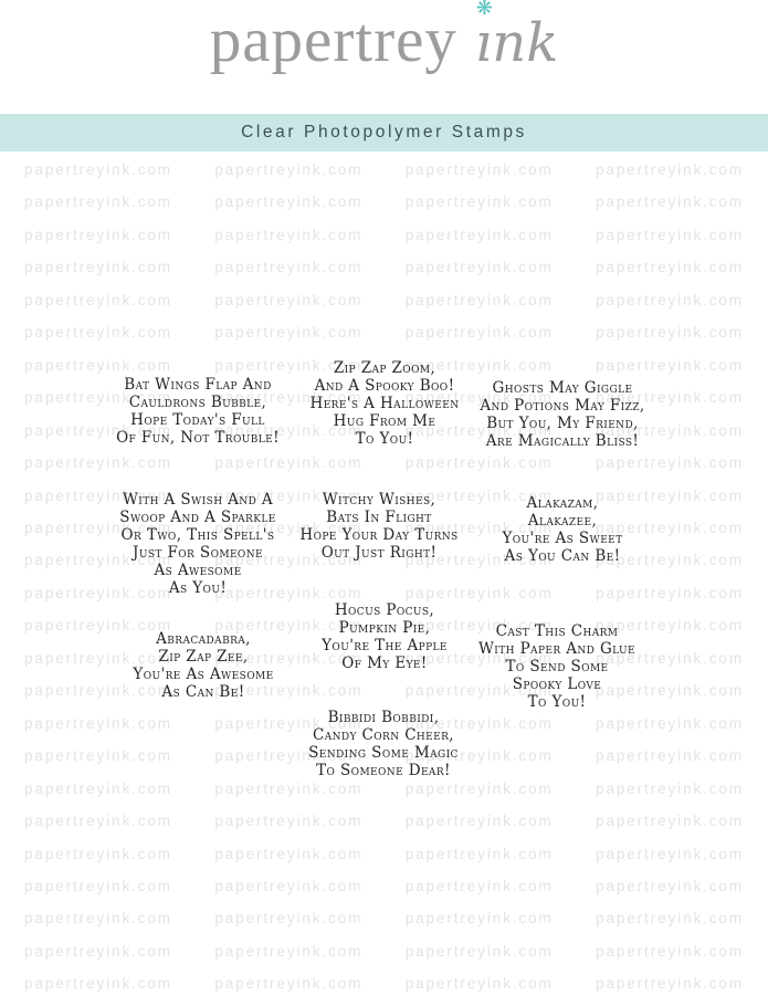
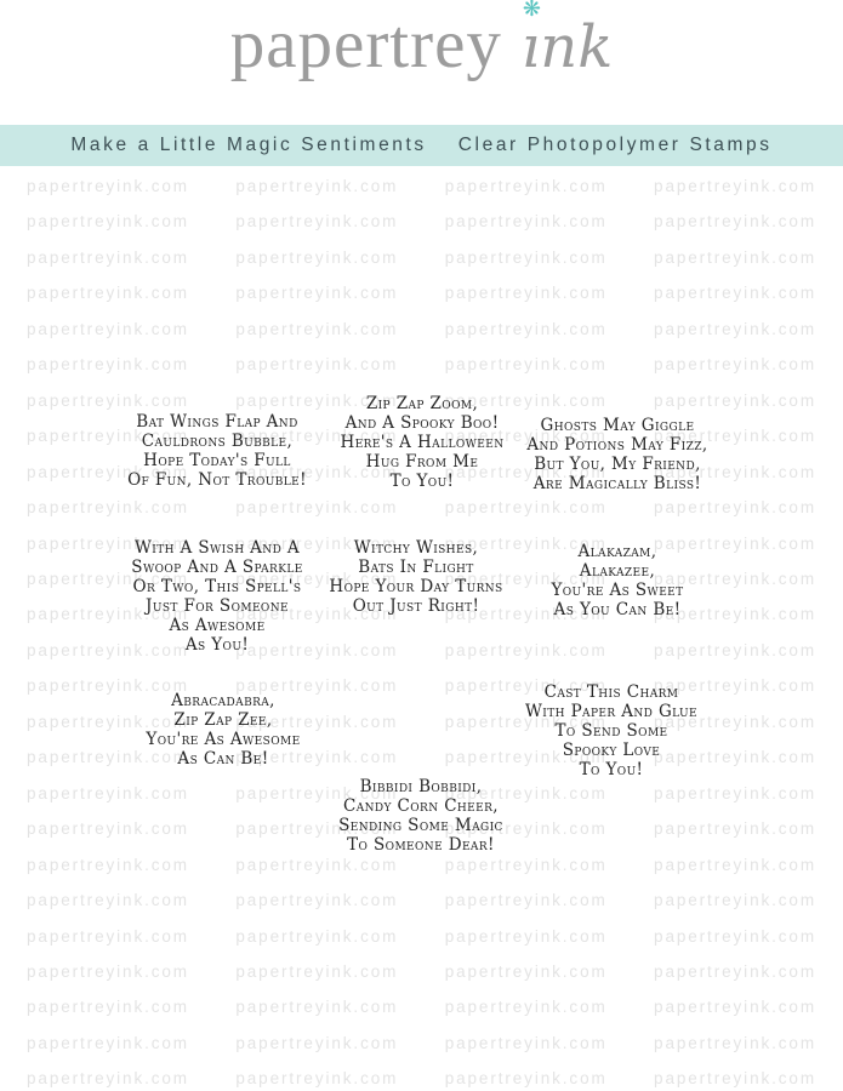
  papertrey
  ❋
  ınk
+ Make a Little Magic Sentiments
  Clear Photopolymer Stamps
  papertreyink.com
  papertreyink.com
  papertreyink.com
  papertreyink.com
  papertreyink.com
  papertreyink.com
  papertreyink.com
  papertreyink.com
  papertreyink.com
  papertreyink.com
  papertreyink.com
  papertreyink.com
  papertreyink.com
  papertreyink.com
  papertreyink.com
  papertreyink.com
  papertreyink.com
  papertreyink.com
  papertreyink.com
  papertreyink.com
  papertreyink.com
  papertreyink.com
  papertreyink.com
  papertreyink.com
  papertreyink.com
  papertreyink.com
  papertreyink.com
  papertreyink.com
  papertreyink.com
  papertreyink.com
  papertreyink.com
  papertreyink.com
  papertreyink.com
  papertreyink.com
  papertreyink.com
  papertreyink.com
  papertreyink.com
  papertreyink.com
  papertreyink.com
  papertreyink.com
  papertreyink.com
  papertreyink.com
  papertreyink.com
  papertreyink.com
  papertreyink.com
  papertreyink.com
  papertreyink.com
  papertreyink.com
  papertreyink.com
  papertreyink.com
  papertreyink.com
  papertreyink.com
  papertreyink.com
  papertreyink.com
  papertreyink.com
  papertreyink.com
  papertreyink.com
  papertreyink.com
  papertreyink.com
  papertreyink.com
  papertreyink.com
  papertreyink.com
  papertreyink.com
  papertreyink.com
  papertreyink.com
  papertreyink.com
  papertreyink.com
  papertreyink.com
  papertreyink.com
  papertreyink.com
  papertreyink.com
  papertreyink.com
  papertreyink.com
  papertreyink.com
  papertreyink.com
  papertreyink.com
  papertreyink.com
  papertreyink.com
  papertreyink.com
  papertreyink.com
  papertreyink.com
  papertreyink.com
  papertreyink.com
  papertreyink.com
  papertreyink.com
  papertreyink.com
  papertreyink.com
  papertreyink.com
  papertreyink.com
  papertreyink.com
  papertreyink.com
  papertreyink.com
  papertreyink.com
  papertreyink.com
  papertreyink.com
  papertreyink.com
  papertreyink.com
  papertreyink.com
  papertreyink.com
  papertreyink.com
  papertreyink.com
  papertreyink.com
  papertreyink.com
  papertreyink.com
  Bat Wings Flap And
  Cauldrons Bubble,
  Hope Today's Full
  Of Fun, Not Trouble!
  Zip Zap Zoom,
  And A Spooky Boo!
  Here's A Halloween
  Hug From Me
  To You!
  Ghosts May Giggle
  And Potions May Fizz,
  But You, My Friend,
  Are Magically Bliss!
  With A Swish And A
  Swoop And A Sparkle
  Or Two, This Spell's
  Just For Someone
  As Awesome
  As You!
  Witchy Wishes,
  Bats In Flight
  Hope Your Day Turns
  Out Just Right!
  Alakazam,
  Alakazee,
  You're As Sweet
  As You Can Be!
- Hocus Pocus,
- Pumpkin Pie,
- You're The Apple
- Of My Eye!
  Abracadabra,
  Zip Zap Zee,
  You're As Awesome
  As Can Be!
  Cast This Charm
  With Paper And Glue
  To Send Some
  Spooky Love
  To You!
  Bibbidi Bobbidi,
  Candy Corn Cheer,
  Sending Some Magic
  To Someone Dear!
